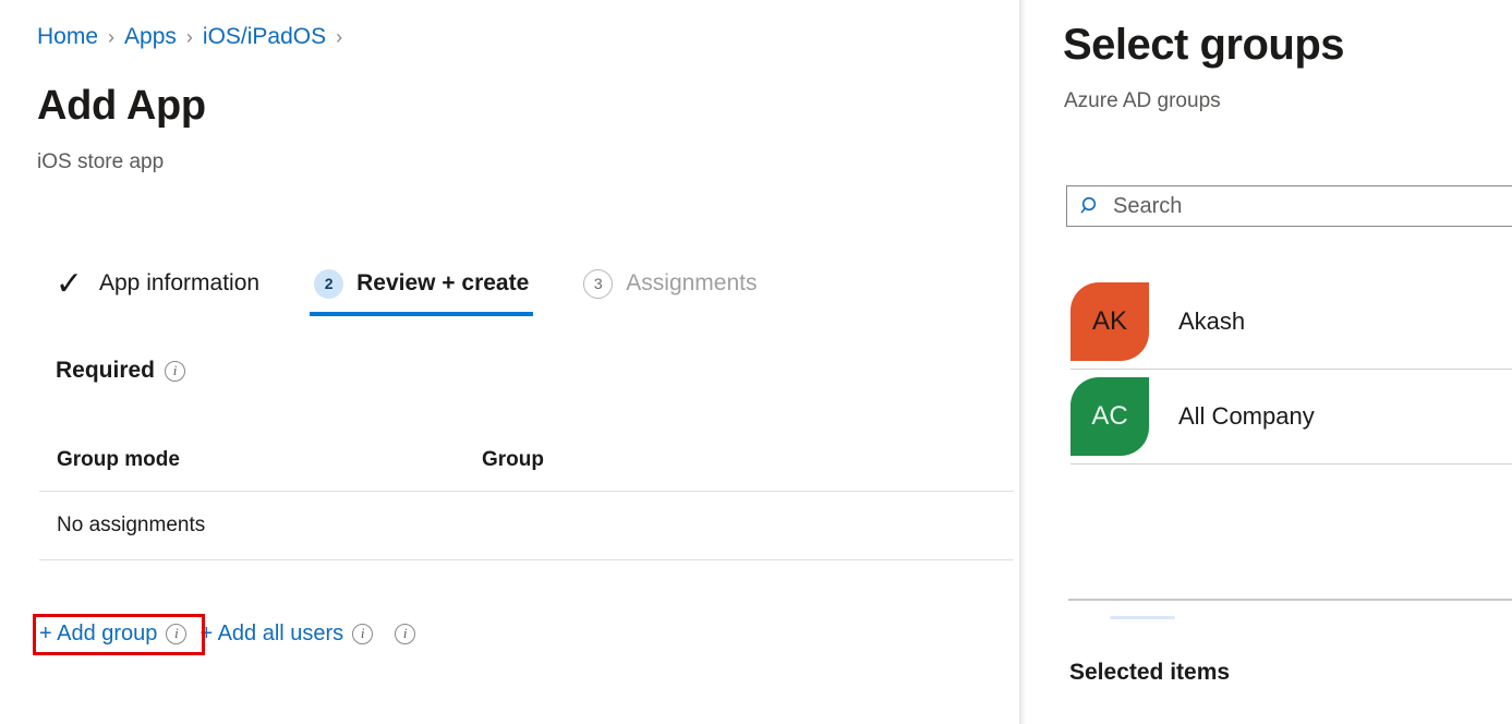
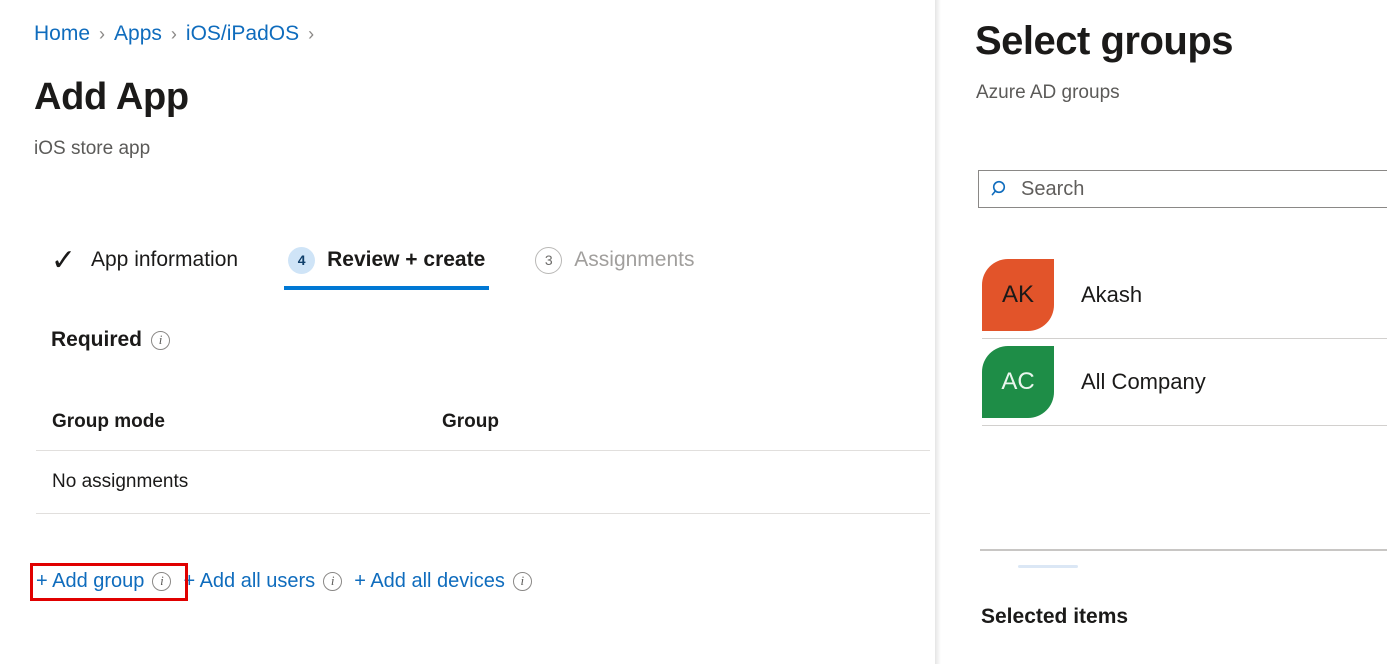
  Home
  ›
  Apps
  ›
  iOS/iPadOS
  ›
  Add App
  iOS store app
  ✓
  App information
- 2
+ 4
  Review + create
  3
  Assignments
  Required
  i
  Group mode
  Group
  No assignments
  + Add group
  i
  + Add all users
  i
+ + Add all devices
  i
  Select groups
  Azure AD groups
  Search
  AK
  Akash
  AC
  All Company
  Selected items
